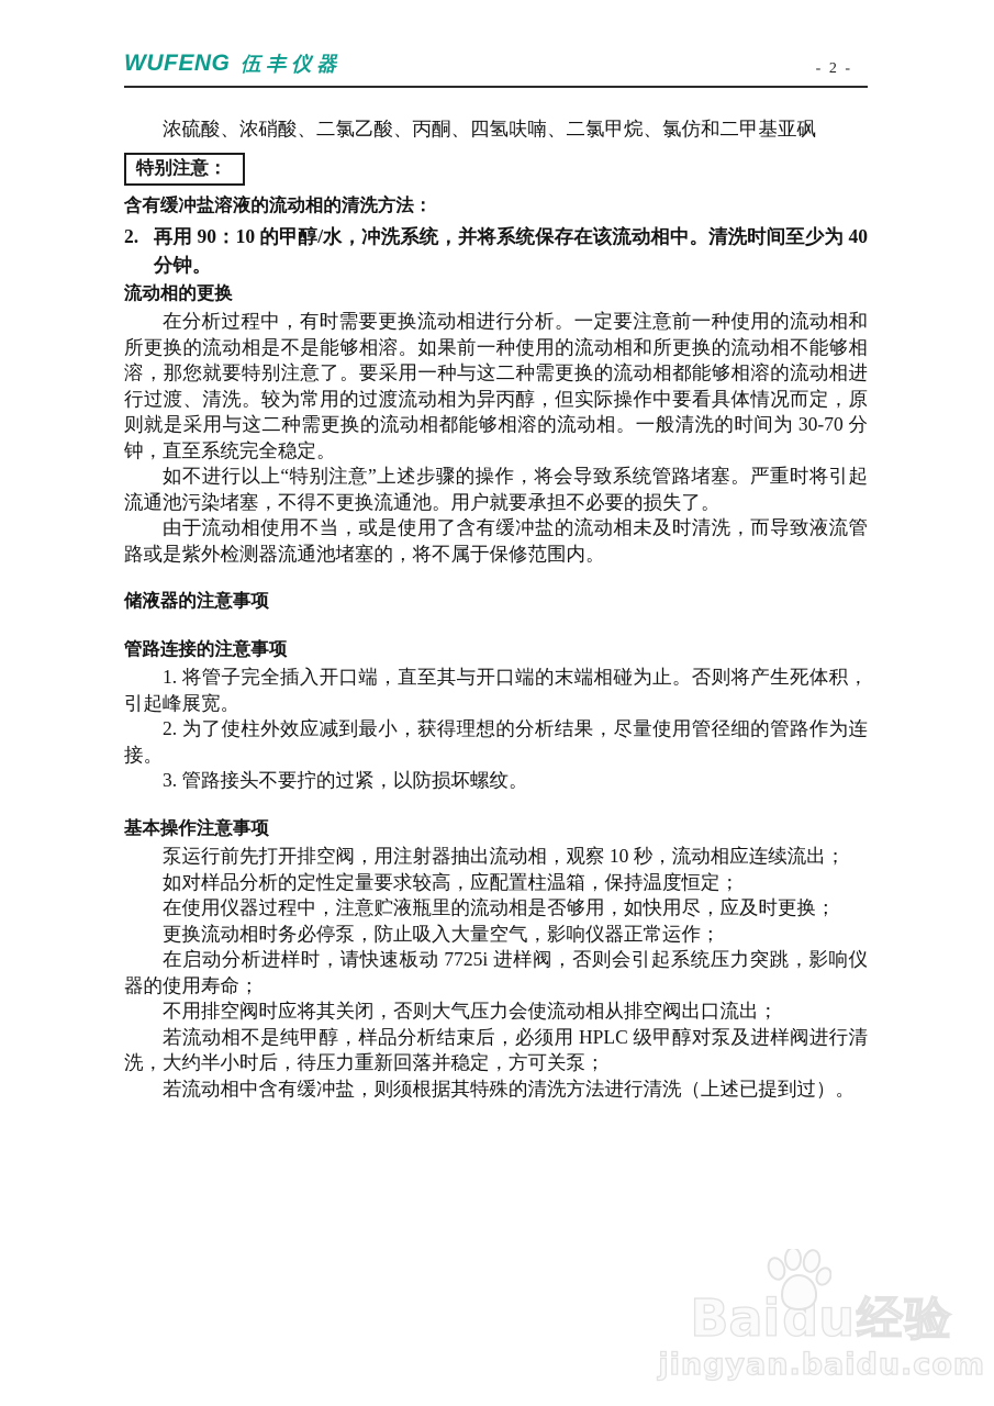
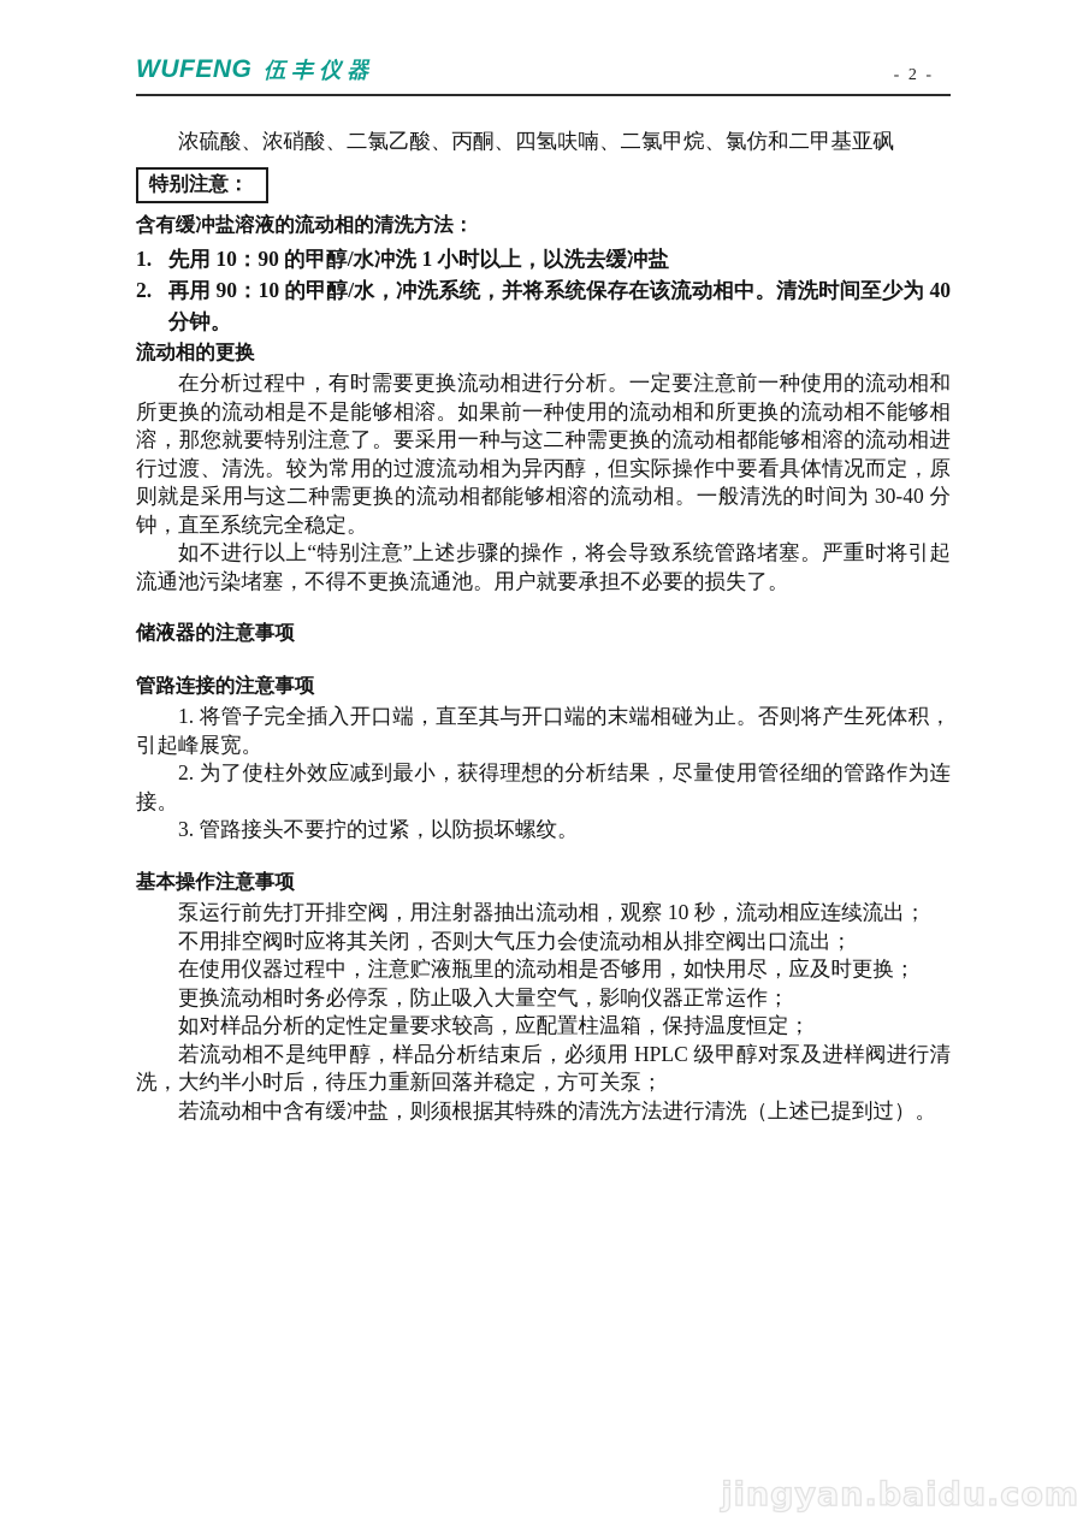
  WUFENG
  伍丰仪器
  - 2 -
  浓硫酸、浓硝酸、二氯乙酸、丙酮、四氢呋喃、二氯甲烷、氯仿和二甲基亚砜
  特别注意：
  含有缓冲盐溶液的流动相的清洗方法：
+ 1.
+ 先用 10：90 的甲醇/水冲洗 1 小时以上，以洗去缓冲盐
  2.
  再用 90：10 的甲醇/水，冲洗系统，并将系统保存在该流动相中。清洗时间至少为 40 分钟。
  流动相的更换
- 在分析过程中，有时需要更换流动相进行分析。一定要注意前一种使用的流动相和所更换的流动相是不是能够相溶。如果前一种使用的流动相和所更换的流动相不能够相溶，那您就要特别注意了。要采用一种与这二种需更换的流动相都能够相溶的流动相进行过渡、清洗。较为常用的过渡流动相为异丙醇，但实际操作中要看具体情况而定，原则就是采用与这二种需更换的流动相都能够相溶的流动相。一般清洗的时间为 30-70 分钟，直至系统完全稳定。
+ 在分析过程中，有时需要更换流动相进行分析。一定要注意前一种使用的流动相和所更换的流动相是不是能够相溶。如果前一种使用的流动相和所更换的流动相不能够相溶，那您就要特别注意了。要采用一种与这二种需更换的流动相都能够相溶的流动相进行过渡、清洗。较为常用的过渡流动相为异丙醇，但实际操作中要看具体情况而定，原则就是采用与这二种需更换的流动相都能够相溶的流动相。一般清洗的时间为 30-40 分钟，直至系统完全稳定。
  如不进行以上“特别注意”上述步骤的操作，将会导致系统管路堵塞。严重时将引起流通池污染堵塞，不得不更换流通池。用户就要承担不必要的损失了。
- 由于流动相使用不当，或是使用了含有缓冲盐的流动相未及时清洗，而导致液流管路或是紫外检测器流通池堵塞的，将不属于保修范围内。
  储液器的注意事项
  管路连接的注意事项
  1. 将管子完全插入开口端，直至其与开口端的末端相碰为止。否则将产生死体积，引起峰展宽。
  2. 为了使柱外效应减到最小，获得理想的分析结果，尽量使用管径细的管路作为连接。
  3. 管路接头不要拧的过紧，以防损坏螺纹。
  基本操作注意事项
  泵运行前先打开排空阀，用注射器抽出流动相，观察 10 秒，流动相应连续流出；
- 如对样品分析的定性定量要求较高，应配置柱温箱，保持温度恒定；
+ 不用排空阀时应将其关闭，否则大气压力会使流动相从排空阀出口流出；
  在使用仪器过程中，注意贮液瓶里的流动相是否够用，如快用尽，应及时更换；
  更换流动相时务必停泵，防止吸入大量空气，影响仪器正常运作；
- 在启动分析进样时，请快速板动 7725i 进样阀，否则会引起系统压力突跳，影响仪器的使用寿命；
- 不用排空阀时应将其关闭，否则大气压力会使流动相从排空阀出口流出；
+ 如对样品分析的定性定量要求较高，应配置柱温箱，保持温度恒定；
  若流动相不是纯甲醇，样品分析结束后，必须用 HPLC 级甲醇对泵及进样阀进行清洗，大约半小时后，待压力重新回落并稳定，方可关泵；
  若流动相中含有缓冲盐，则须根据其特殊的清洗方法进行清洗（上述已提到过）。
- Bai
- du
- 经验
  jingyan.baidu.com
